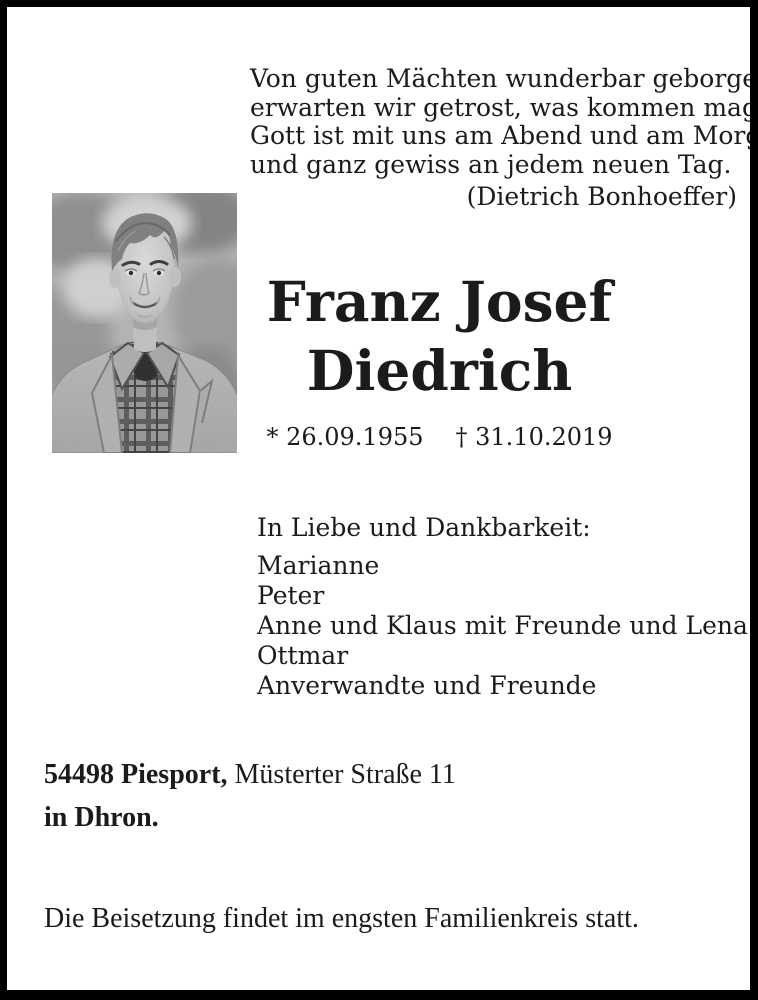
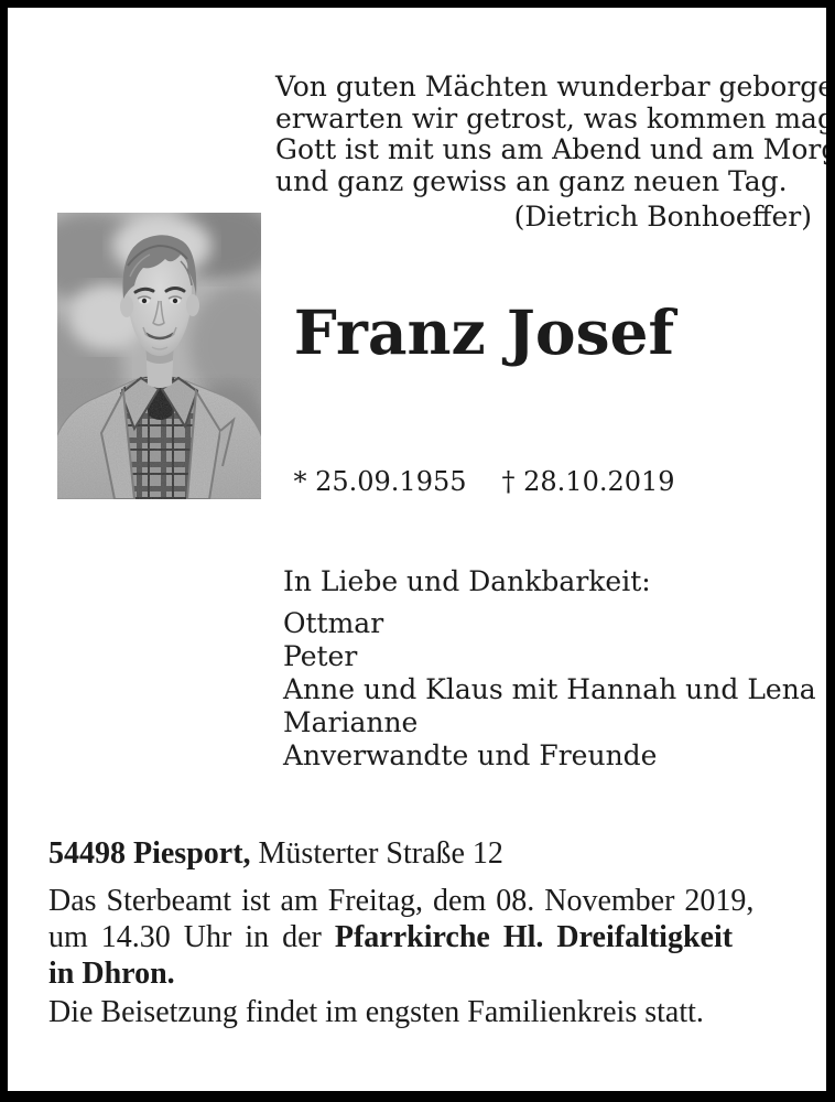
  Von guten Mächten wunderbar geborge
  erwarten wir getrost, was kommen mag
  Gott ist mit uns am Abend und am Mor
- und ganz gewiss an jedem neuen Tag.
+ und ganz gewiss an ganz neuen Tag.
  (Dietrich Bonhoeffer)
  Franz Josef
- Diedrich
- * 26.09.1955
+ * 25.09.1955
- † 31.10.2019
+ † 28.10.2019
  In Liebe und Dankbarkeit:
- Marianne
+ Ottmar
  Peter
- Anne und Klaus mit Freunde und Lena
+ Anne und Klaus mit Hannah und Lena
- Ottmar
+ Marianne
  Anverwandte und Freunde
- 54498 Piesport, Müsterter Straße 11
+ 54498 Piesport, Müsterter Straße 12
+ Das Sterbeamt ist am Freitag, dem 08. November 2019,
+ um 14.30 Uhr in der Pfarrkirche Hl. Dreifaltigkeit
  in Dhron.
  Die Beisetzung findet im engsten Familienkreis statt.
